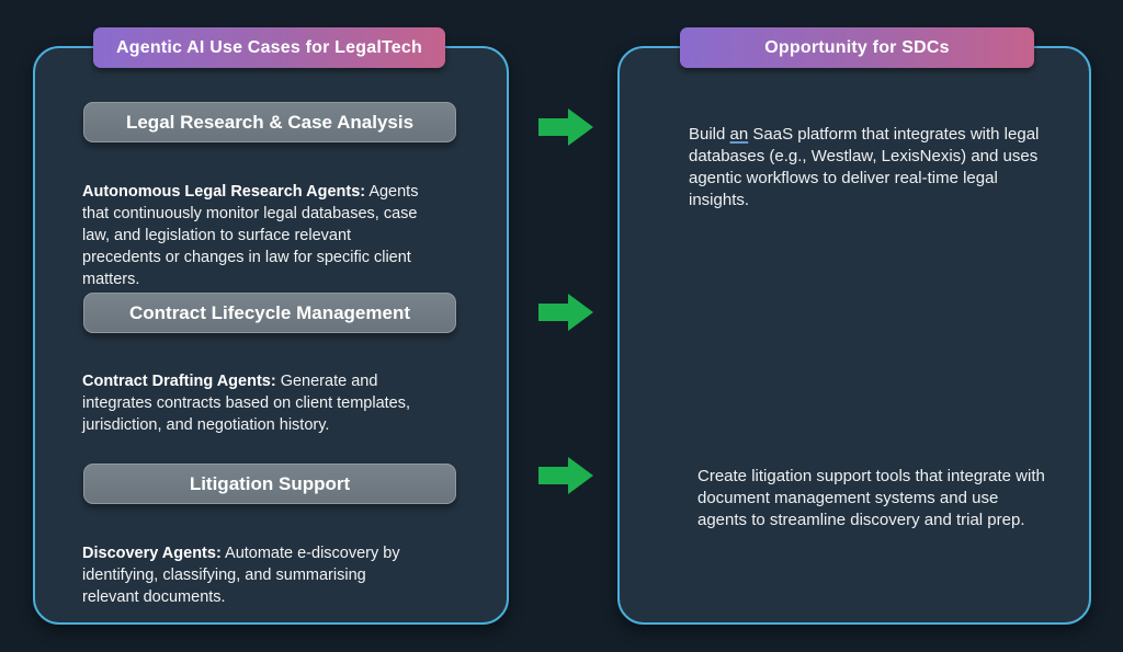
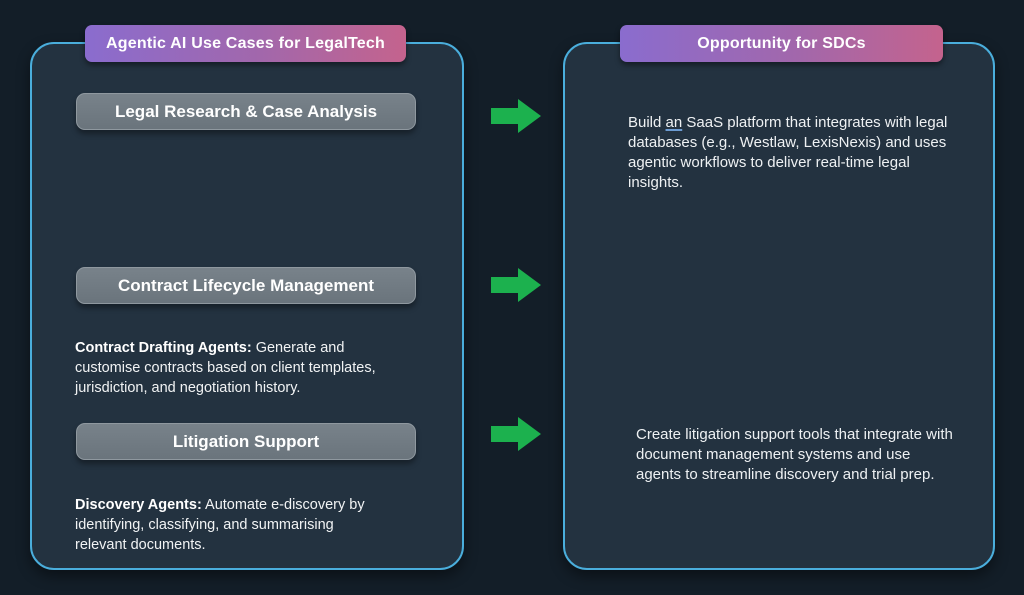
  Legal Research & Case Analysis
- Autonomous Legal Research Agents: Agents that continuously monitor legal databases, case law, and legislation to surface relevant precedents or changes in law for specific client matters.
  Contract Lifecycle Management
- Contract Drafting Agents: Generate and integrates contracts based on client templates, jurisdiction, and negotiation history.
+ Contract Drafting Agents: Generate and customise contracts based on client templates, jurisdiction, and negotiation history.
  Litigation Support
  Discovery Agents: Automate e-discovery by identifying, classifying, and summarising relevant documents.
  Build an SaaS platform that integrates with legal databases (e.g., Westlaw, LexisNexis) and uses agentic workflows to deliver real-time legal insights.
  Create litigation support tools that integrate with document management systems and use agents to streamline discovery and trial prep.
  Agentic AI Use Cases for LegalTech
  Opportunity for SDCs
